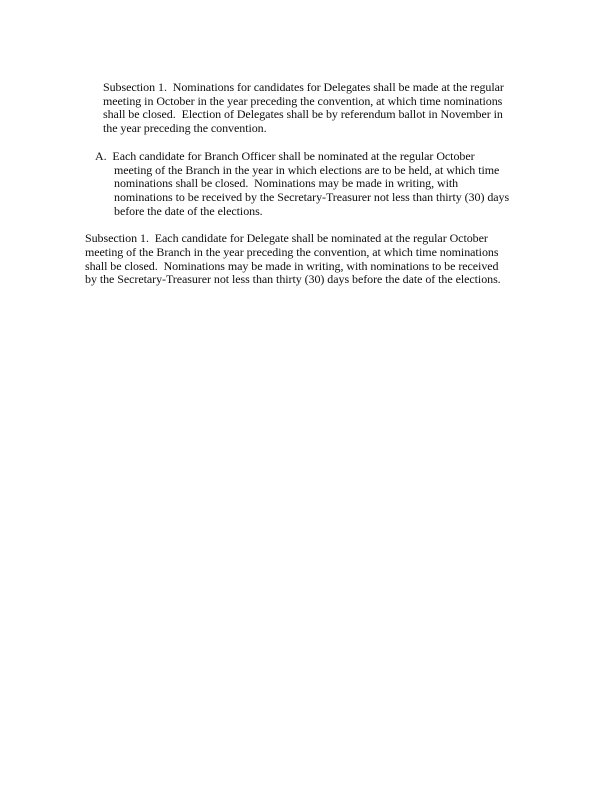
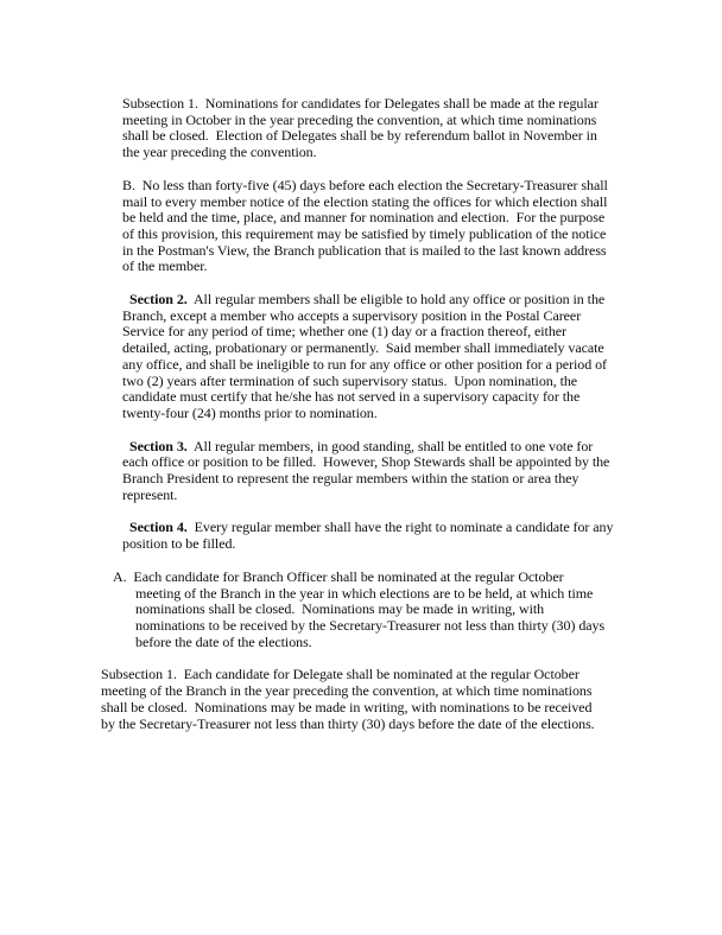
  Subsection 1. Nominations for candidates for Delegates shall be made at the regular
  meeting in October in the year preceding the convention, at which time nominations
  shall be closed. Election of Delegates shall be by referendum ballot in November in
  the year preceding the convention.
+ B. No less than forty-five (45) days before each election the Secretary-Treasurer shall
+ mail to every member notice of the election stating the offices for which election shall
+ be held and the time, place, and manner for nomination and election. For the purpose
+ of this provision, this requirement may be satisfied by timely publication of the notice
+ in the Postman's View, the Branch publication that is mailed to the last known address
+ of the member.
+ Section 2. All regular members shall be eligible to hold any office or position in the
+ Branch, except a member who accepts a supervisory position in the Postal Career
+ Service for any period of time; whether one (1) day or a fraction thereof, either
+ detailed, acting, probationary or permanently. Said member shall immediately vacate
+ any office, and shall be ineligible to run for any office or other position for a period of
+ two (2) years after termination of such supervisory status. Upon nomination, the
+ candidate must certify that he/she has not served in a supervisory capacity for the
+ twenty-four (24) months prior to nomination.
+ Section 3. All regular members, in good standing, shall be entitled to one vote for
+ each office or position to be filled. However, Shop Stewards shall be appointed by the
+ Branch President to represent the regular members within the station or area they
+ represent.
+ Section 4. Every regular member shall have the right to nominate a candidate for any
+ position to be filled.
  A. Each candidate for Branch Officer shall be nominated at the regular October
  meeting of the Branch in the year in which elections are to be held, at which time
  nominations shall be closed. Nominations may be made in writing, with
  nominations to be received by the Secretary-Treasurer not less than thirty (30) days
  before the date of the elections.
  Subsection 1. Each candidate for Delegate shall be nominated at the regular October
  meeting of the Branch in the year preceding the convention, at which time nominations
  shall be closed. Nominations may be made in writing, with nominations to be received
  by the Secretary-Treasurer not less than thirty (30) days before the date of the elections.
